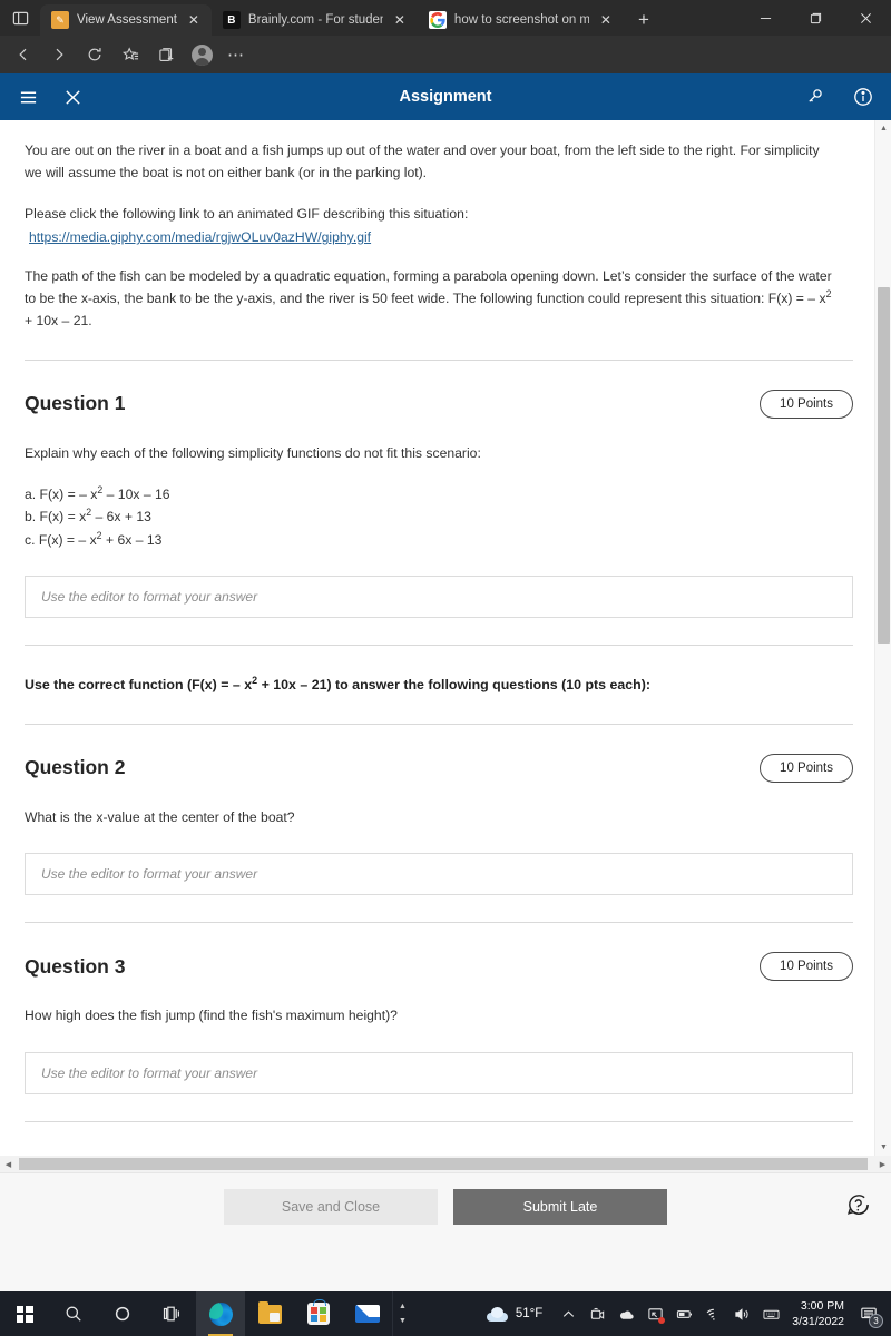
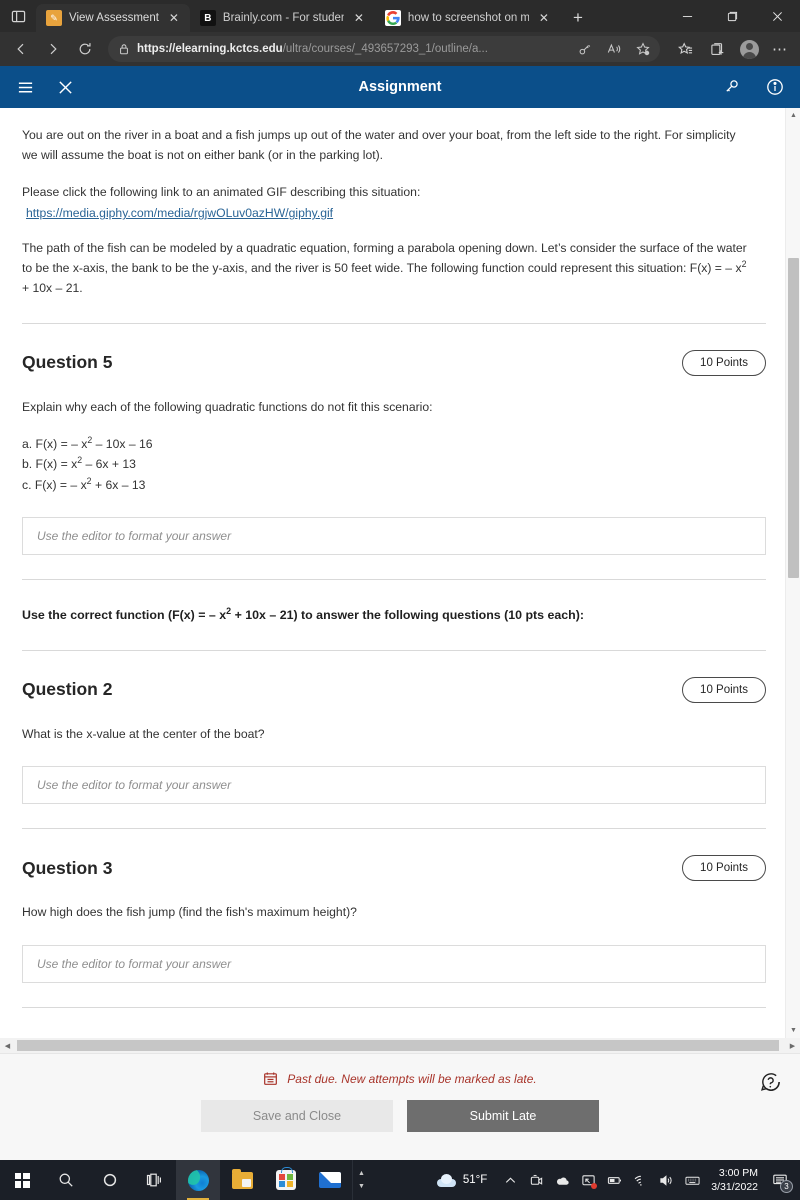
  ✎
  View Assessment
  ✕
  B
  Brainly.com - For stude
  ✕
  how to screenshot on m
  ✕
  +
+ https://elearning.kctcs.edu/ultra/courses/_493657293_1/outline/a...
  ⋯
  Assignment
  You are out on the river in a boat and a fish jumps up out of the water and over your boat, from the left side to the right. For simplicity we will assume the boat is not on either bank (or in the parking lot).
  Please click the following link to an animated GIF describing this situation:
  https://media.giphy.com/media/rgjwOLuv0azHW/giphy.gif
  The path of the fish can be modeled by a quadratic equation, forming a parabola opening down. Let’s consider the surface of the water to be the x-axis, the bank to be the y-axis, and the river is 50 feet wide. The following function could represent this situation: F(x) = – x2 + 10x – 21.
- Question 1
+ Question 5
  10 Points
- Explain why each of the following simplicity functions do not fit this scenario:
+ Explain why each of the following quadratic functions do not fit this scenario:
  a. F(x) = – x2 – 10x – 16
  b. F(x) = x2 – 6x + 13
  c. F(x) = – x2 + 6x – 13
  Use the editor to format your answer
  Use the correct function (F(x) = – x2 + 10x – 21) to answer the following questions (10 pts each):
  Question 2
  10 Points
  What is the x-value at the center of the boat?
  Use the editor to format your answer
  Question 3
  10 Points
  How high does the fish jump (find the fish's maximum height)?
  Use the editor to format your answer
+ Past due. New attempts will be marked as late.
  Save and Close
  Submit Late
  51°F
  3:00 PM
  3/31/2022
  3
